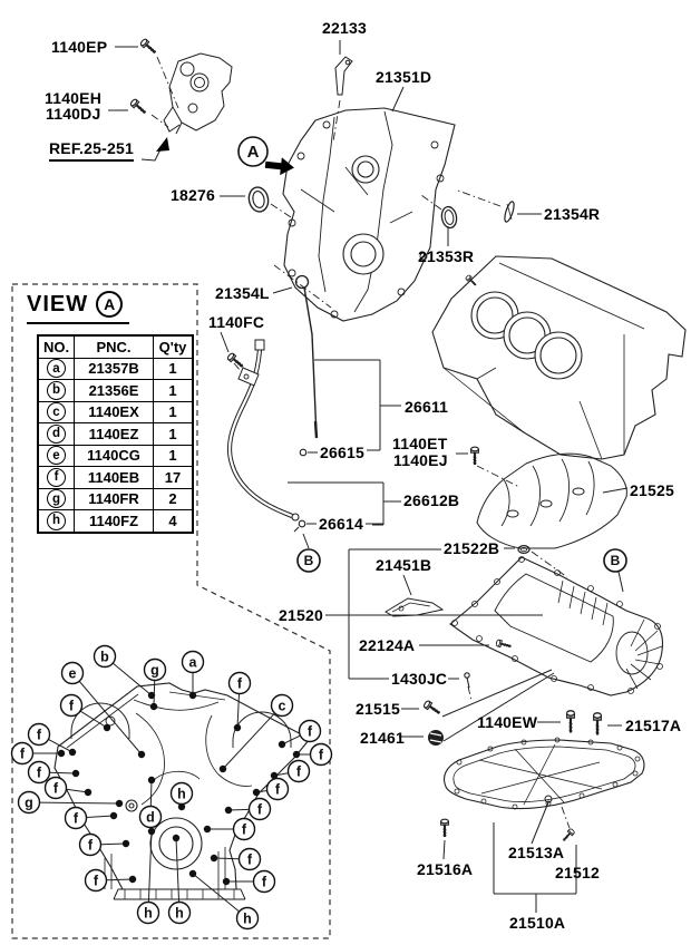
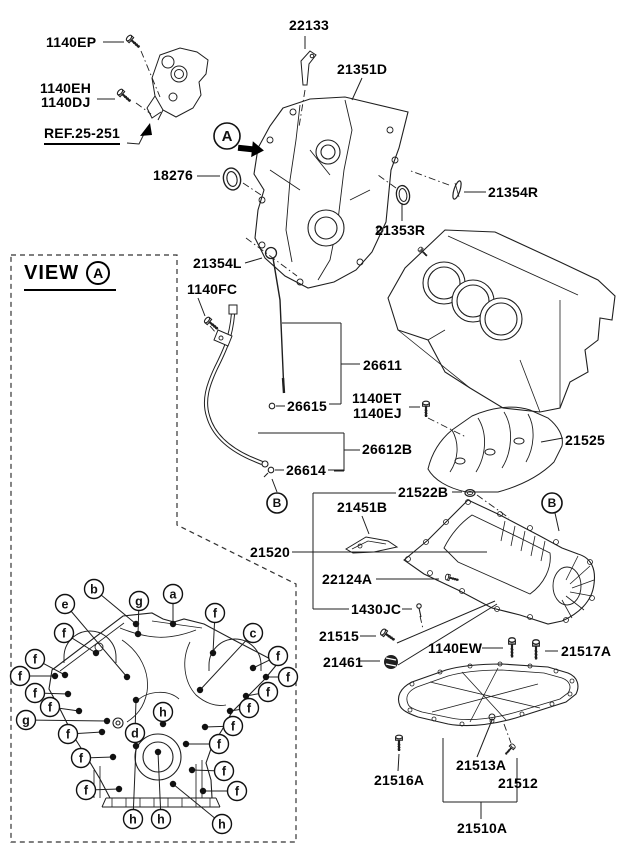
  b
  g
  a
  e
  f
  f
  c
  f
  f
  f
  f
  f
  f
  f
  f
  g
  h
  d
  f
  f
  f
  f
  f
  f
  f
  h
  h
  h
  A
  B
  B
  1140EP
  1140EH
  1140DJ
  REF.25-251
  22133
  21351D
  18276
  21354R
  21353R
  21354L
  1140FC
  26611
  26615
  1140ET
  1140EJ
  26612B
  26614
  21525
  21522B
  21451B
  21520
  22124A
  1430JC
  21515
  1140EW
  21517A
  21461
  21516A
  21513A
  21512
  21510A
  VIEW
  A
- NO.	PNC.	Q'ty
- a	21357B	1
- b	21356E	1
- c	1140EX	1
- d	1140EZ	1
- e	1140CG	1
- f	1140EB	17
- g	1140FR	2
- h	1140FZ	4
